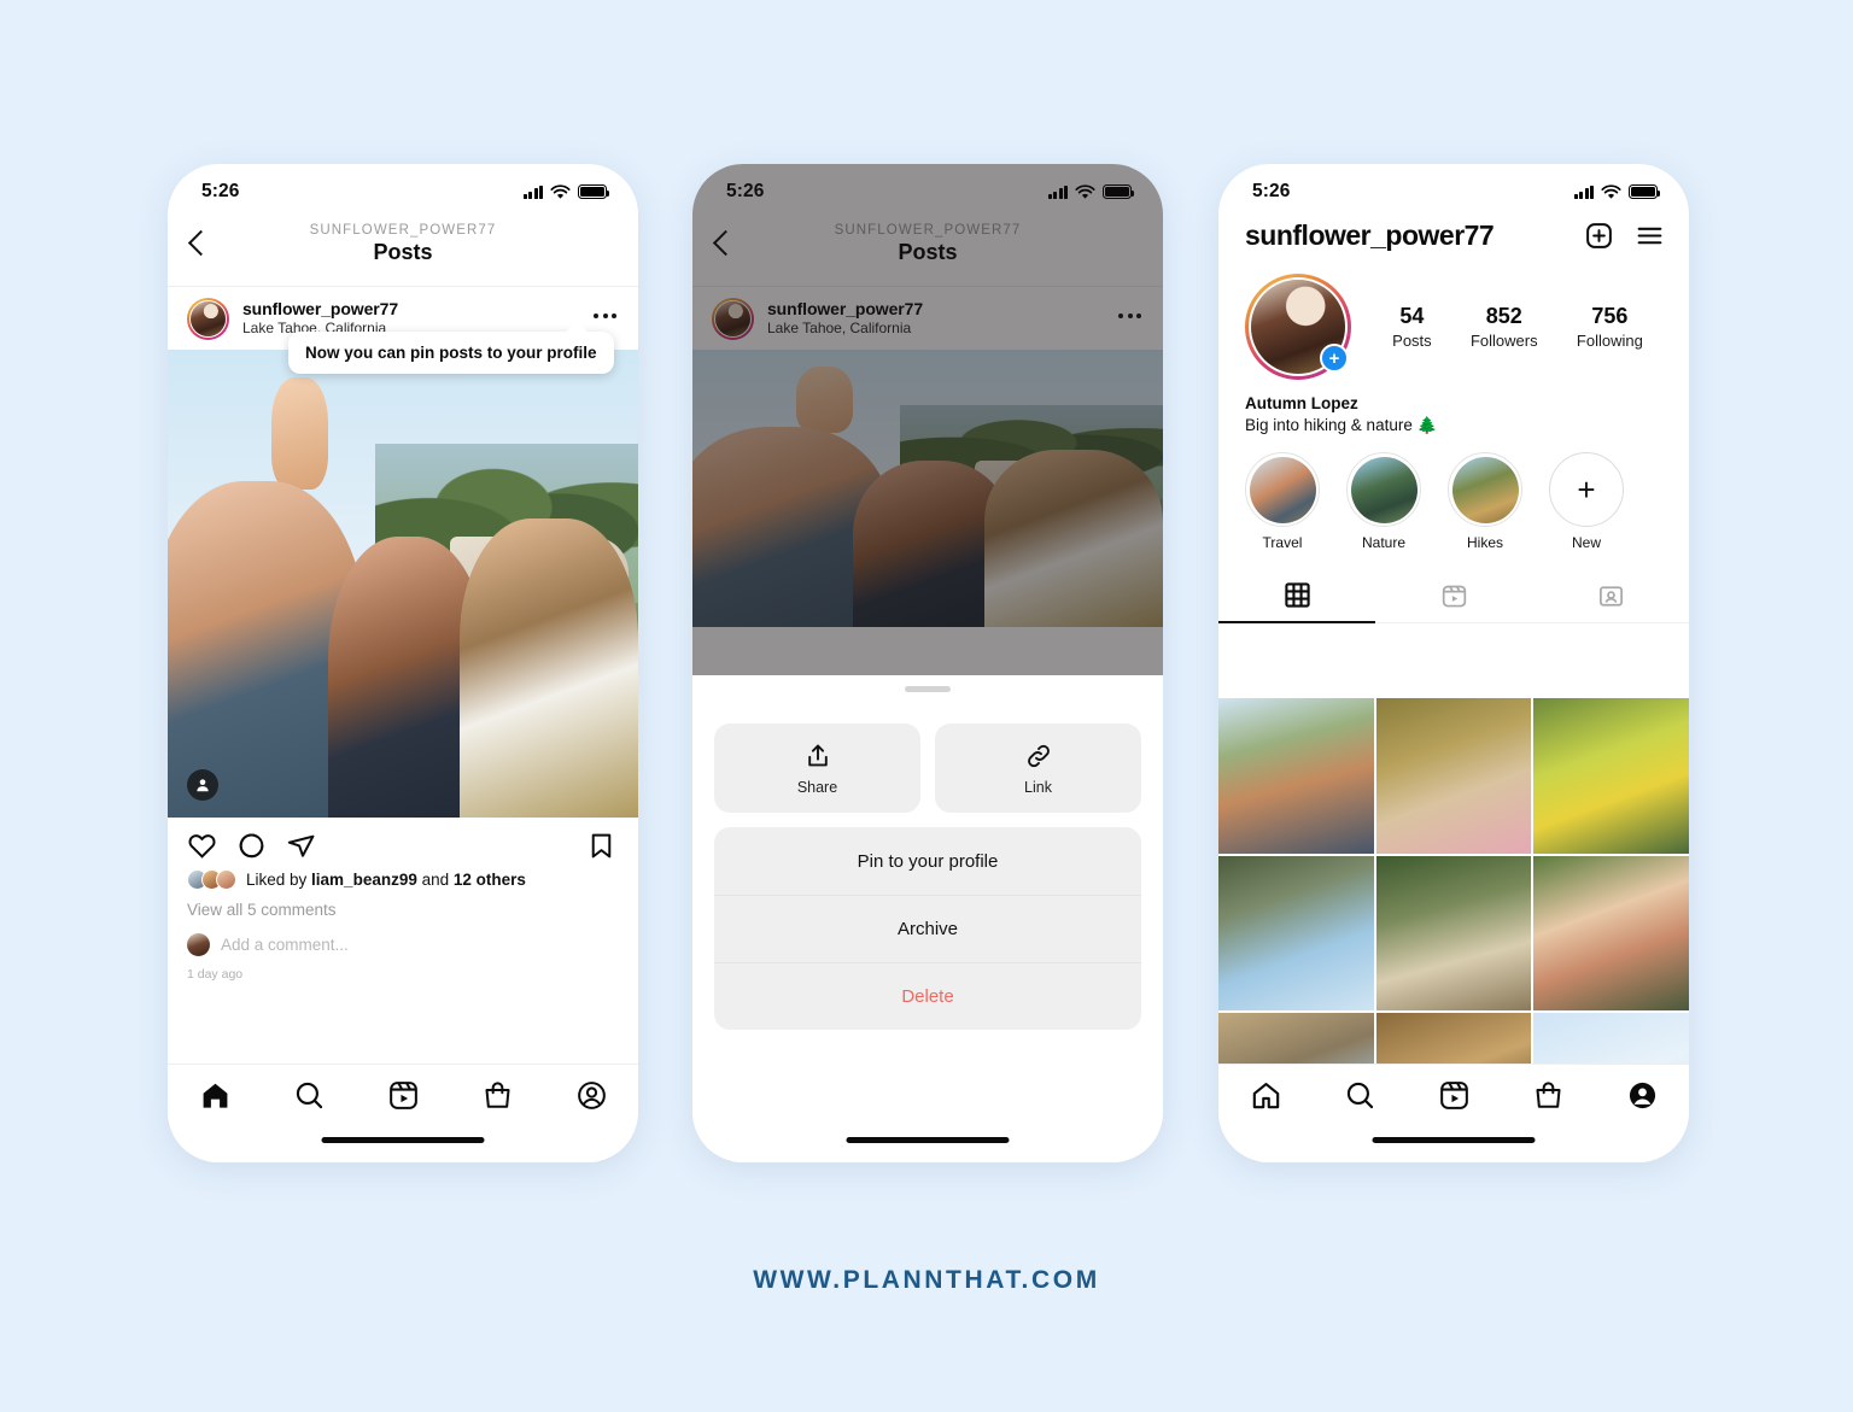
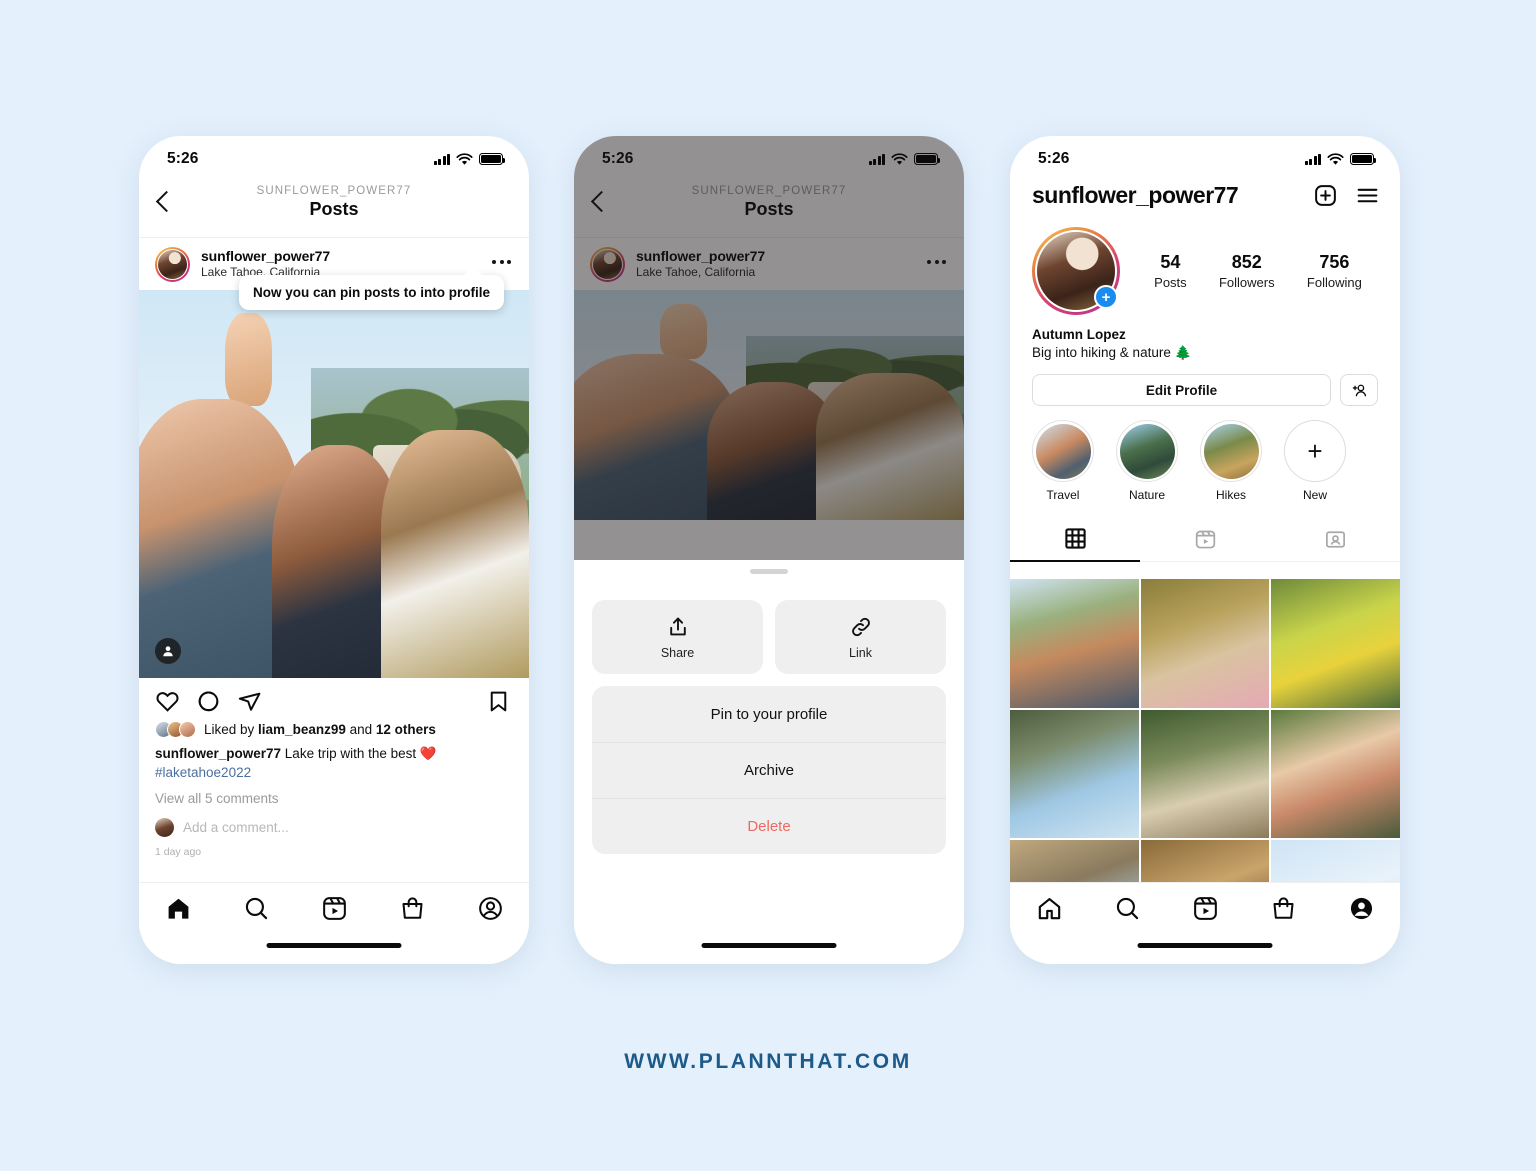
  5:26
  SUNFLOWER_POWER77
  Posts
  sunflower_power77
  Lake Tahoe, California
- Now you can pin posts to your profile
+ Now you can pin posts to into profile
  Liked by liam_beanz99 and 12 others
+ sunflower_power77 Lake trip with the best ❤️
+ #laketahoe2022
  View all 5 comments
  Add a comment...
  1 day ago
  5:26
  SUNFLOWER_POWER77
  Posts
  sunflower_power77
  Lake Tahoe, California
  Share
  Link
  Pin to your profile
  Archive
  Delete
  5:26
  sunflower_power77
  +
  54
  Posts
  852
  Followers
  756
  Following
  Autumn Lopez
  Big into hiking & nature 🌲
+ Edit Profile
  Travel
  Nature
  Hikes
  +
  New
  WWW.PLANNTHAT.COM
